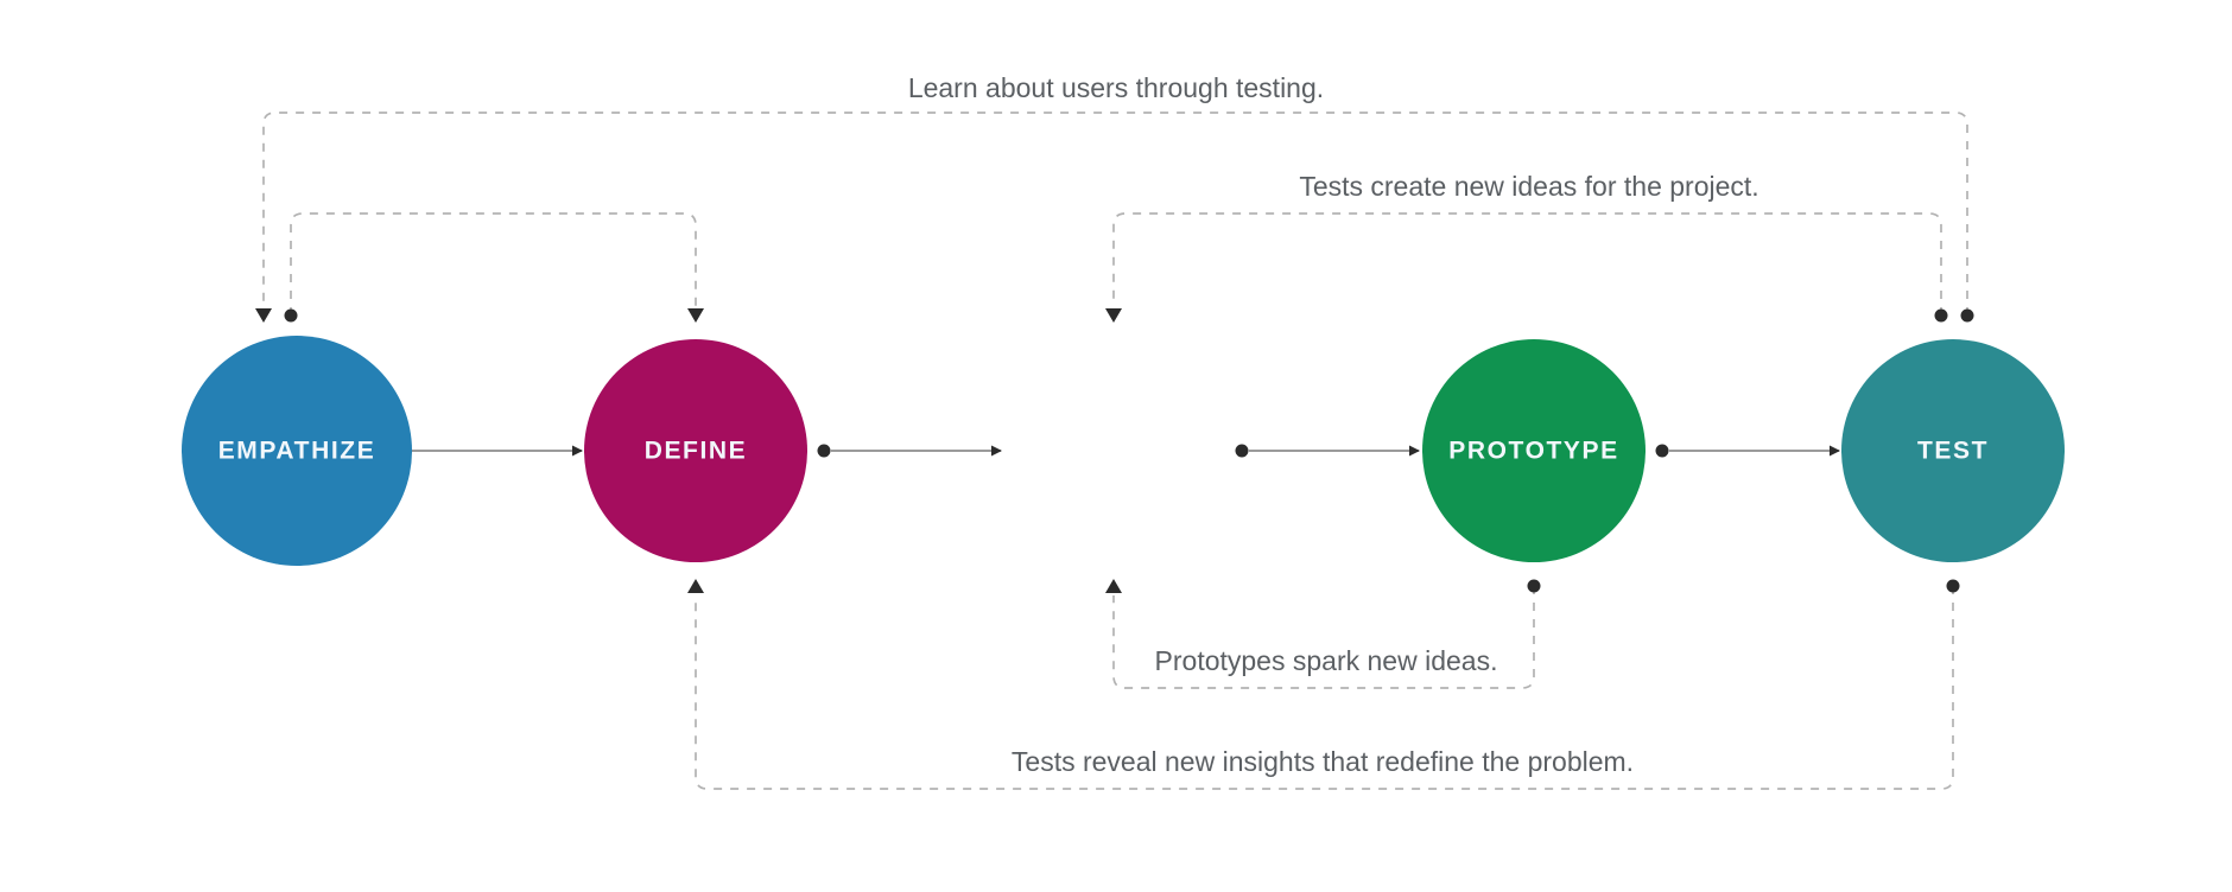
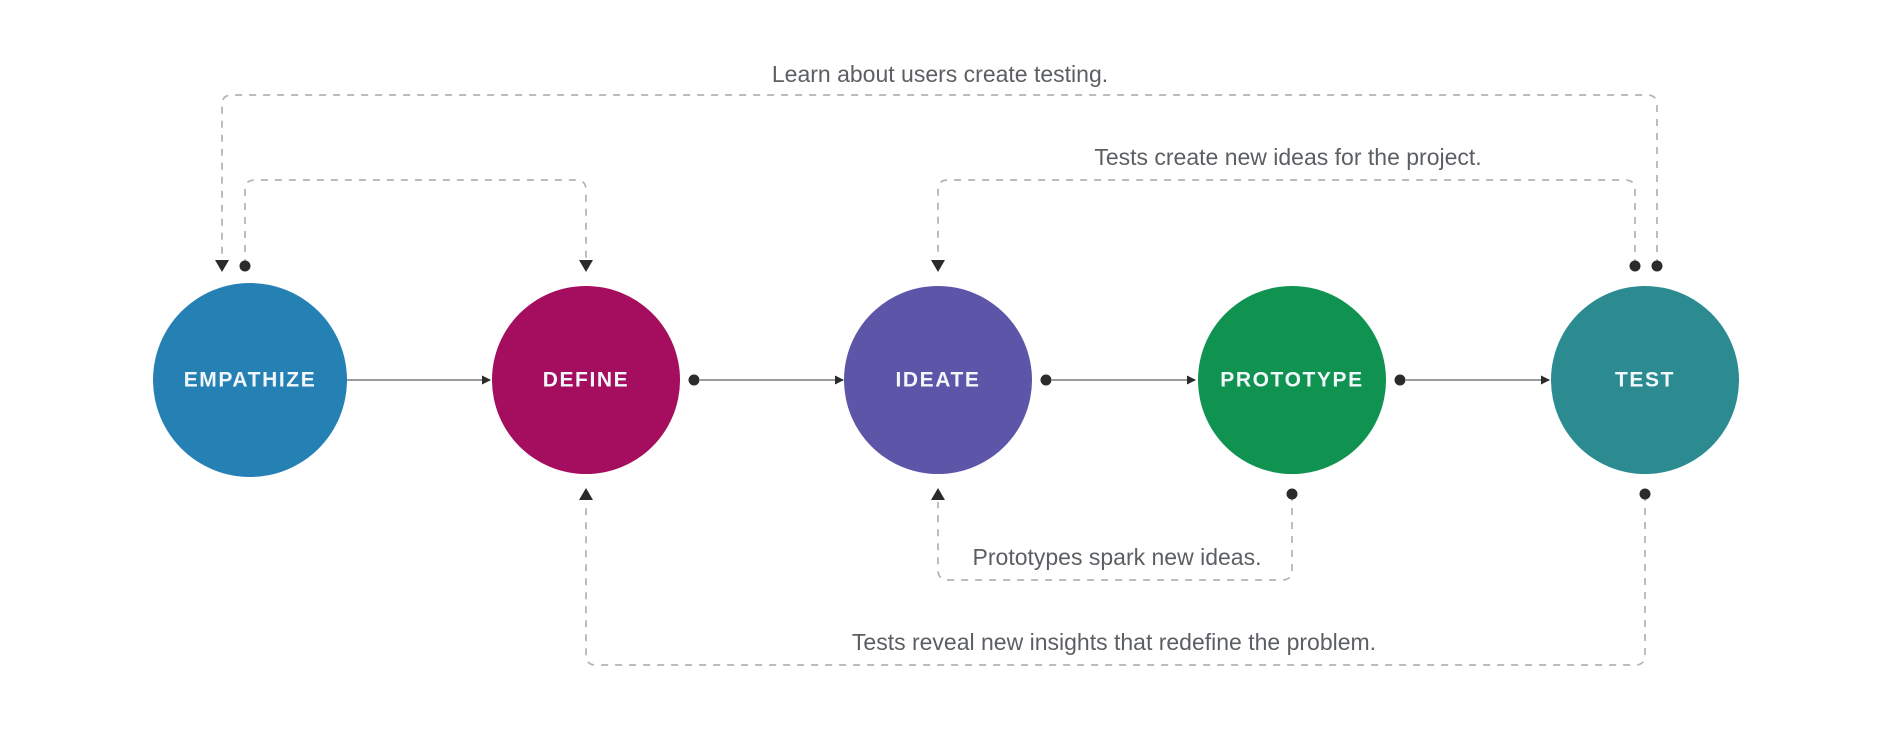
  EMPATHIZE
  DEFINE
+ IDEATE
  PROTOTYPE
  TEST
- Learn about users through testing.
+ Learn about users create testing.
  Tests create new ideas for the project.
  Prototypes spark new ideas.
  Tests reveal new insights that redefine the problem.
